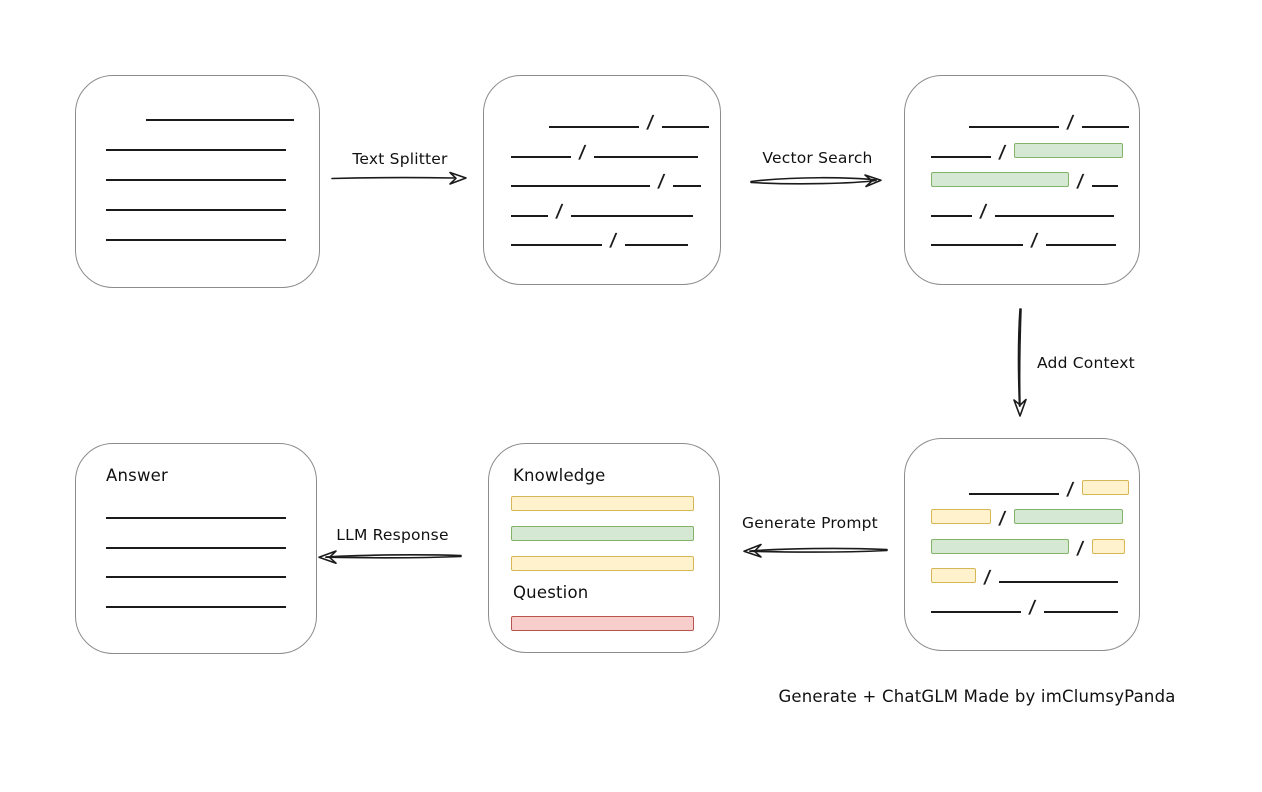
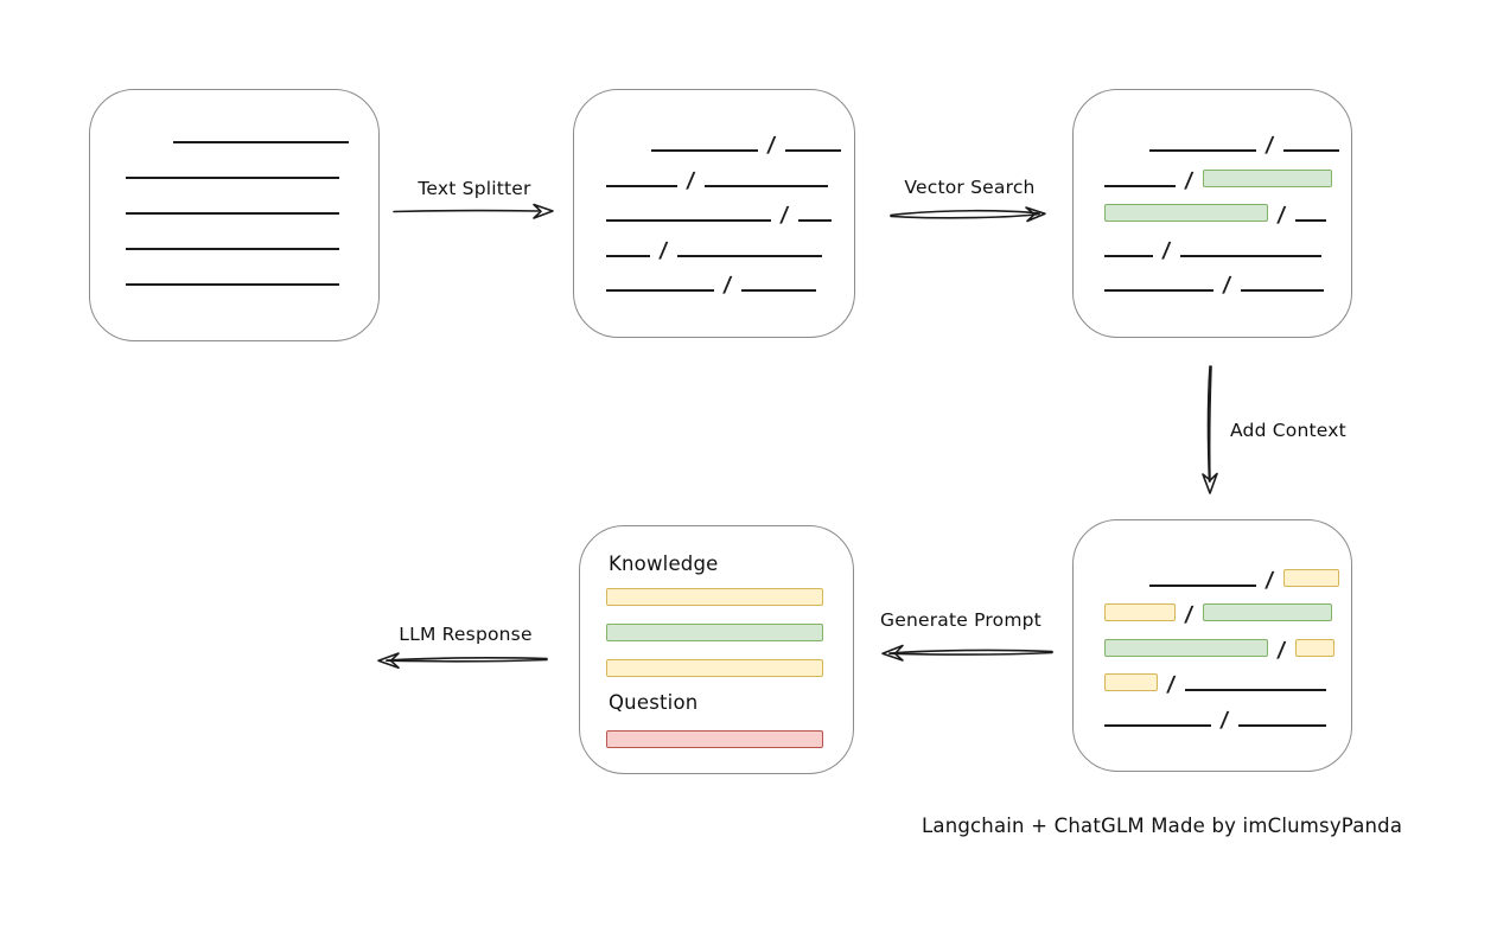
  Knowledge
  Question
- Answer
  Text Splitter
  Vector Search
  Add Context
  Generate Prompt
  LLM Response
- Generate + ChatGLM Made by imClumsyPanda
+ Langchain + ChatGLM Made by imClumsyPanda
